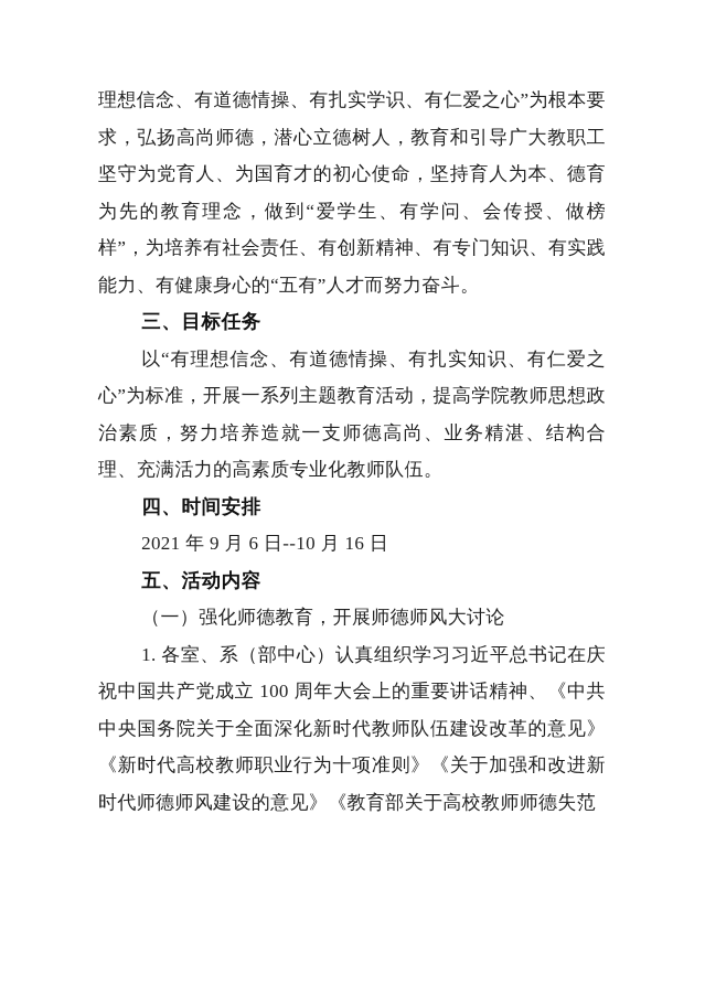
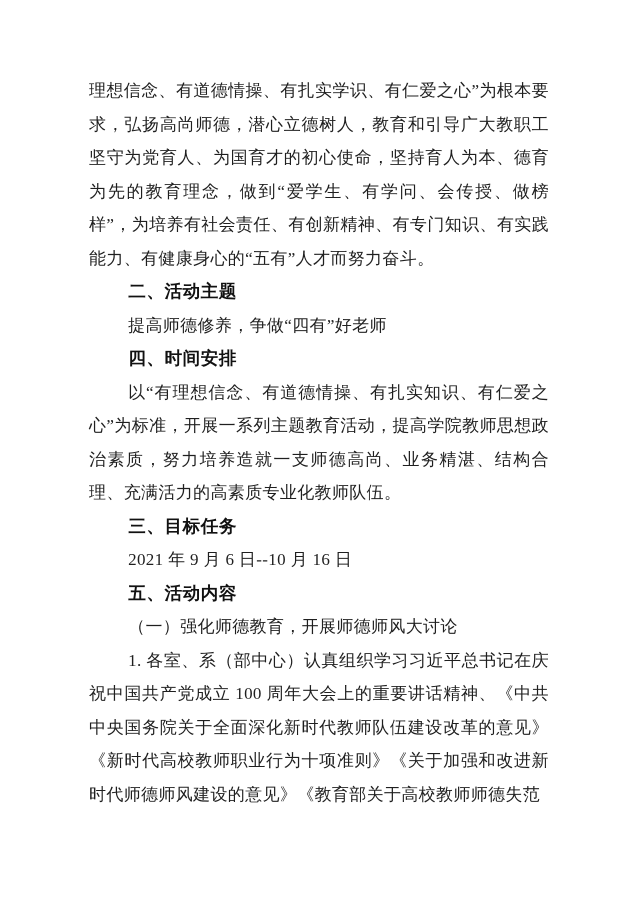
  理想信念、有道德情操、有扎实学识、有仁爱之心”为根本要求，弘扬高尚师德，潜心立德树人，教育和引导广大教职工坚守为党育人、为国育才的初心使命，坚持育人为本、德育为先的教育理念，做到“爱学生、有学问、会传授、做榜样”，为培养有社会责任、有创新精神、有专门知识、有实践能力、有健康身心的“五有”人才而努力奋斗。
+ 二、活动主题
+ 提高师德修养，争做“四有”好老师
- 三、目标任务
+ 四、时间安排
  以“有理想信念、有道德情操、有扎实知识、有仁爱之心”为标准，开展一系列主题教育活动，提高学院教师思想政治素质，努力培养造就一支师德高尚、业务精湛、结构合理、充满活力的高素质专业化教师队伍。
- 四、时间安排
+ 三、目标任务
  2021 年 9 月 6 日--10 月 16 日
  五、活动内容
  （一）强化师德教育，开展师德师风大讨论
  1. 各室、系（部中心）认真组织学习习近平总书记在庆祝中国共产党成立 100 周年大会上的重要讲话精神、《中共中央国务院关于全面深化新时代教师队伍建设改革的意见》《新时代高校教师职业行为十项准则》《关于加强和改进新时代师德师风建设的意见》《教育部关于高校教师师德失范
